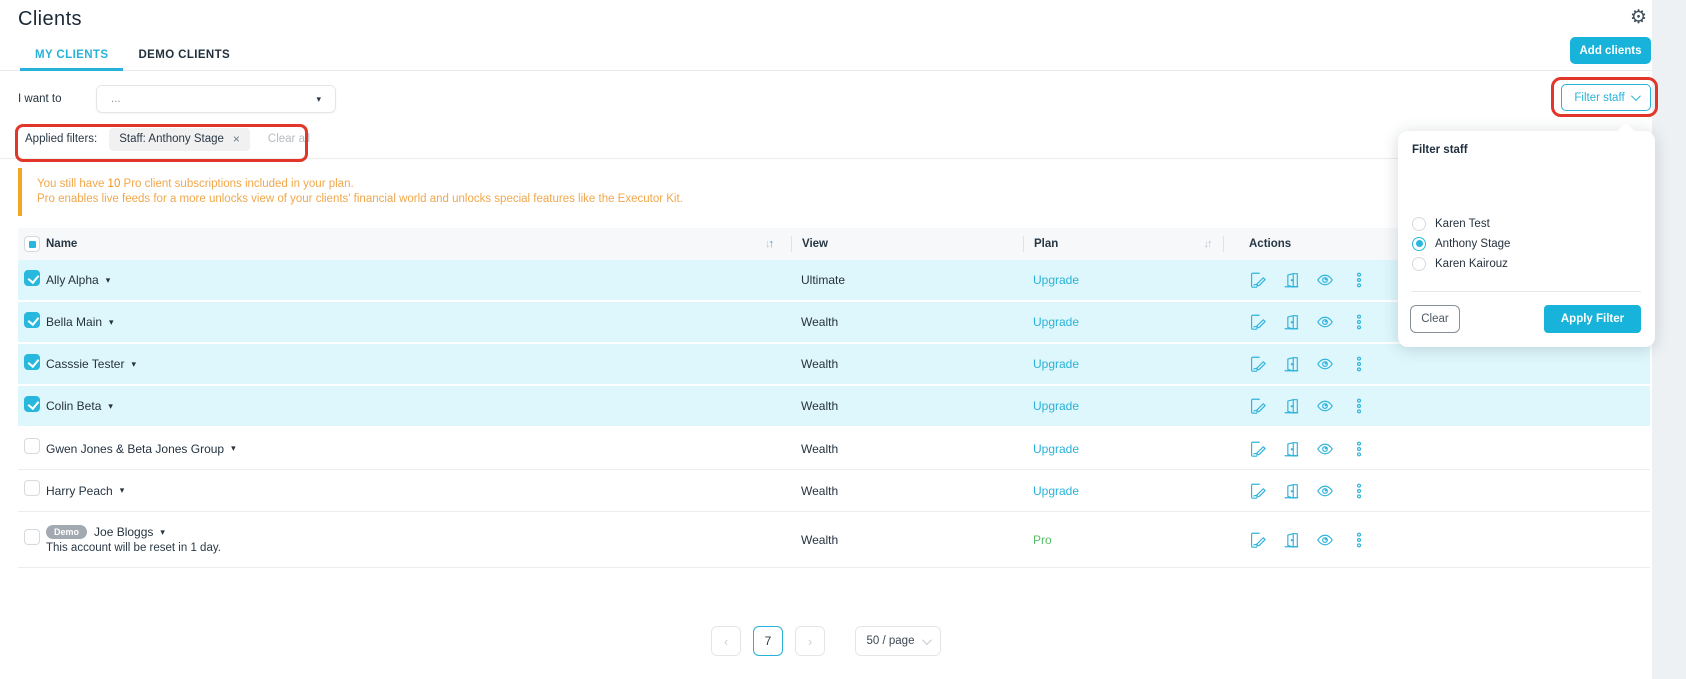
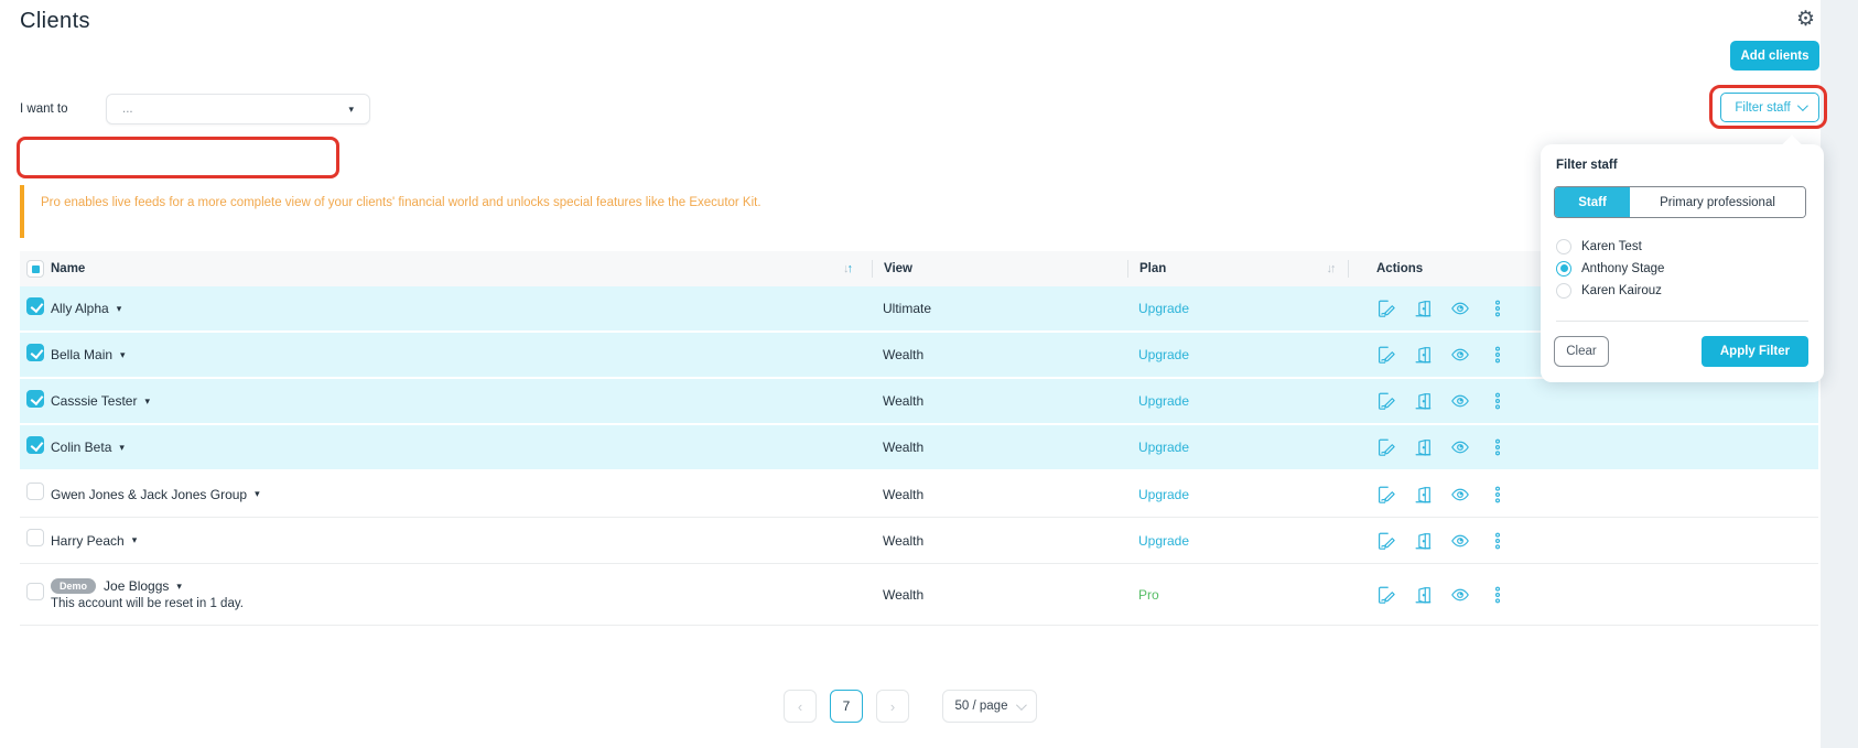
  Clients
  ⚙
  Add clients
- MY CLIENTS
- DEMO CLIENTS
  I want to
  ...
  ▾
  Filter staff
- Applied filters:
- Staff: Anthony Stage
- ×
- Clear all
- You still have 10 Pro client subscriptions included in your plan.
- Pro enables live feeds for a more unlocks view of your clients' financial world and unlocks special features like the Executor Kit.
+ Pro enables live feeds for a more complete view of your clients' financial world and unlocks special features like the Executor Kit.
  Name
  ↓
  ↑
  View
  Plan
  ↓
  ↑
  Actions
  Ally Alpha
  ▾
  Ultimate
  Upgrade
  Bella Main
  ▾
  Wealth
  Upgrade
  Casssie Tester
  ▾
  Wealth
  Upgrade
  Colin Beta
  ▾
  Wealth
  Upgrade
- Gwen Jones & Beta Jones Group
+ Gwen Jones & Jack Jones Group
  ▾
  Wealth
  Upgrade
  Harry Peach
  ▾
  Wealth
  Upgrade
  Demo
  Joe Bloggs
  ▾
  This account will be reset in 1 day.
  Wealth
  Pro
  ‹
  7
  ›
  50 / page
  Filter staff
+ Staff
+ Primary professional
  Karen Test
  Anthony Stage
  Karen Kairouz
  Clear
  Apply Filter
